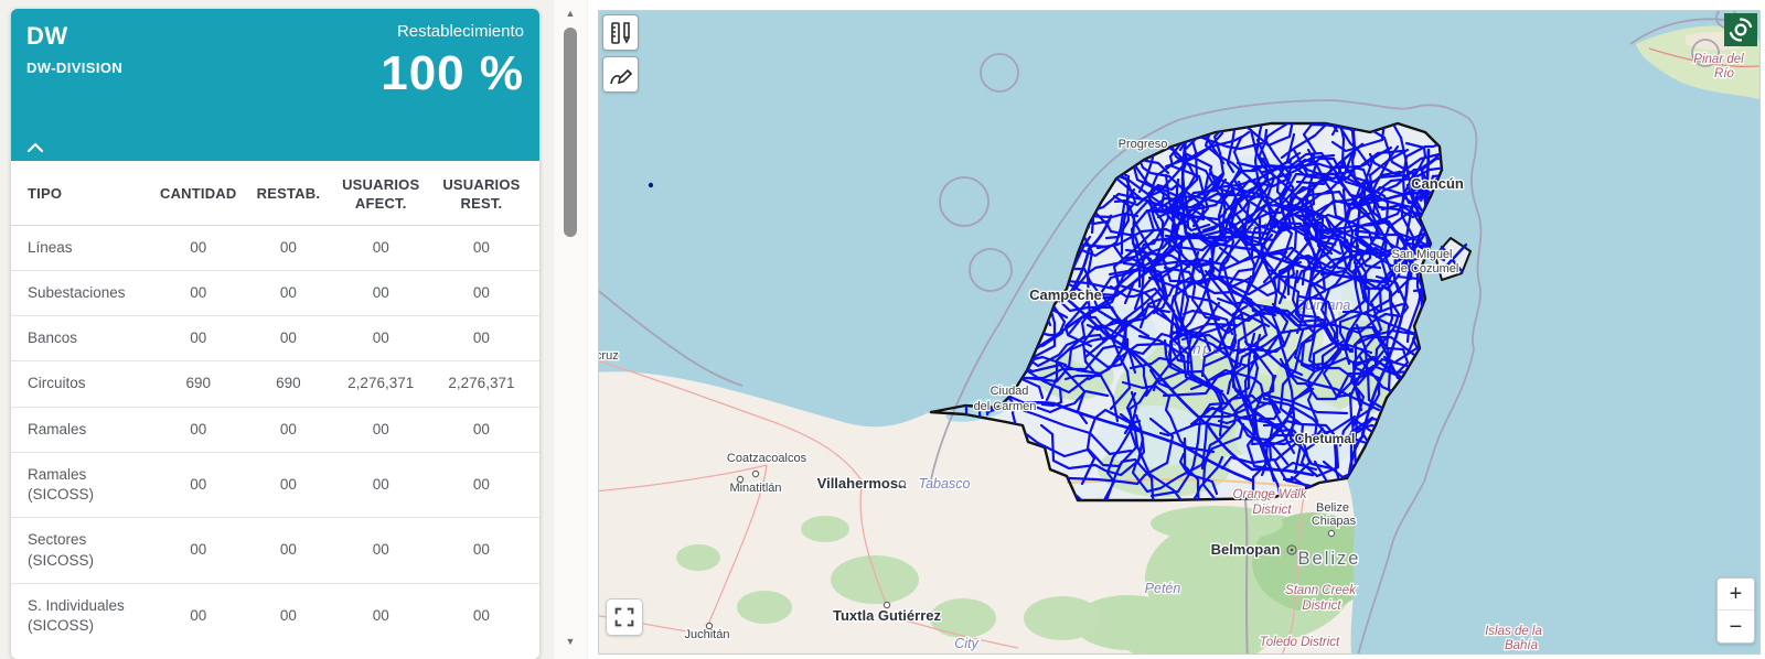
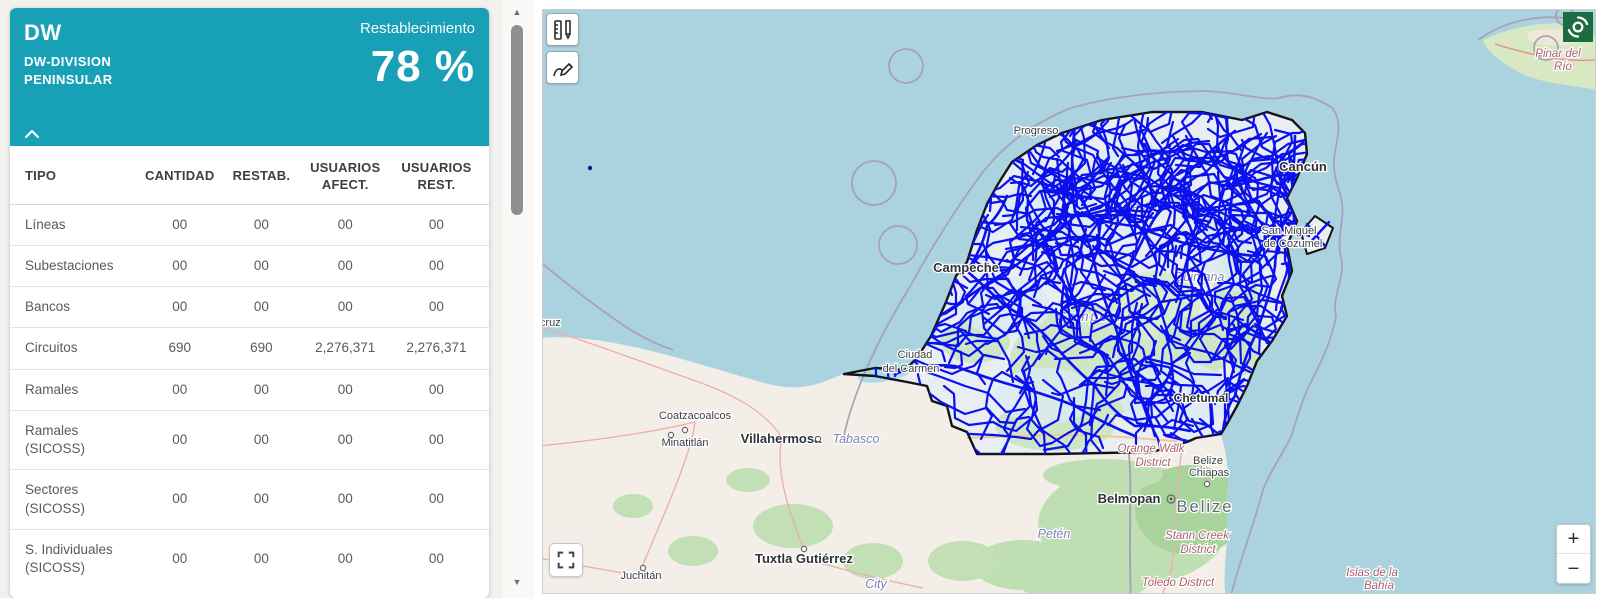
  DW
  DW-DIVISION
+ PENINSULAR
  Restablecimiento
- 100 %
+ 78 %
  TIPO	CANTIDAD	RESTAB.	USUARIOS AFECT.	USUARIOS REST.
  Líneas	00	00	00	00
  Subestaciones	00	00	00	00
  Bancos	00	00	00	00
  Circuitos	690	690	2,276,371	2,276,371
  Ramales	00	00	00	00
  Ramales (SICOSS)	00	00	00	00
  Sectores (SICOSS)	00	00	00	00
  S. Individuales (SICOSS)	00	00	00	00
  ▲
  ▼
  Tabasco
  City
  Petén
  uinana
  Progreso
  Campeche
  Ciudad
  del Carmen
  Chetumal
  Cancún
  San Miguel
  de Cozumel
  Villahermos
  Coatzacoalcos
  Minatitlán
  Tuxtla Gutiérrez
  Juchitán
  Belize
  Chiapas
  Belmopan
  Belize
  Orange Walk
  District
  Stann Creek
  District
  Toledo District
  Islas de la
  Bahía
  Pinar del
  Río
  +
  −
